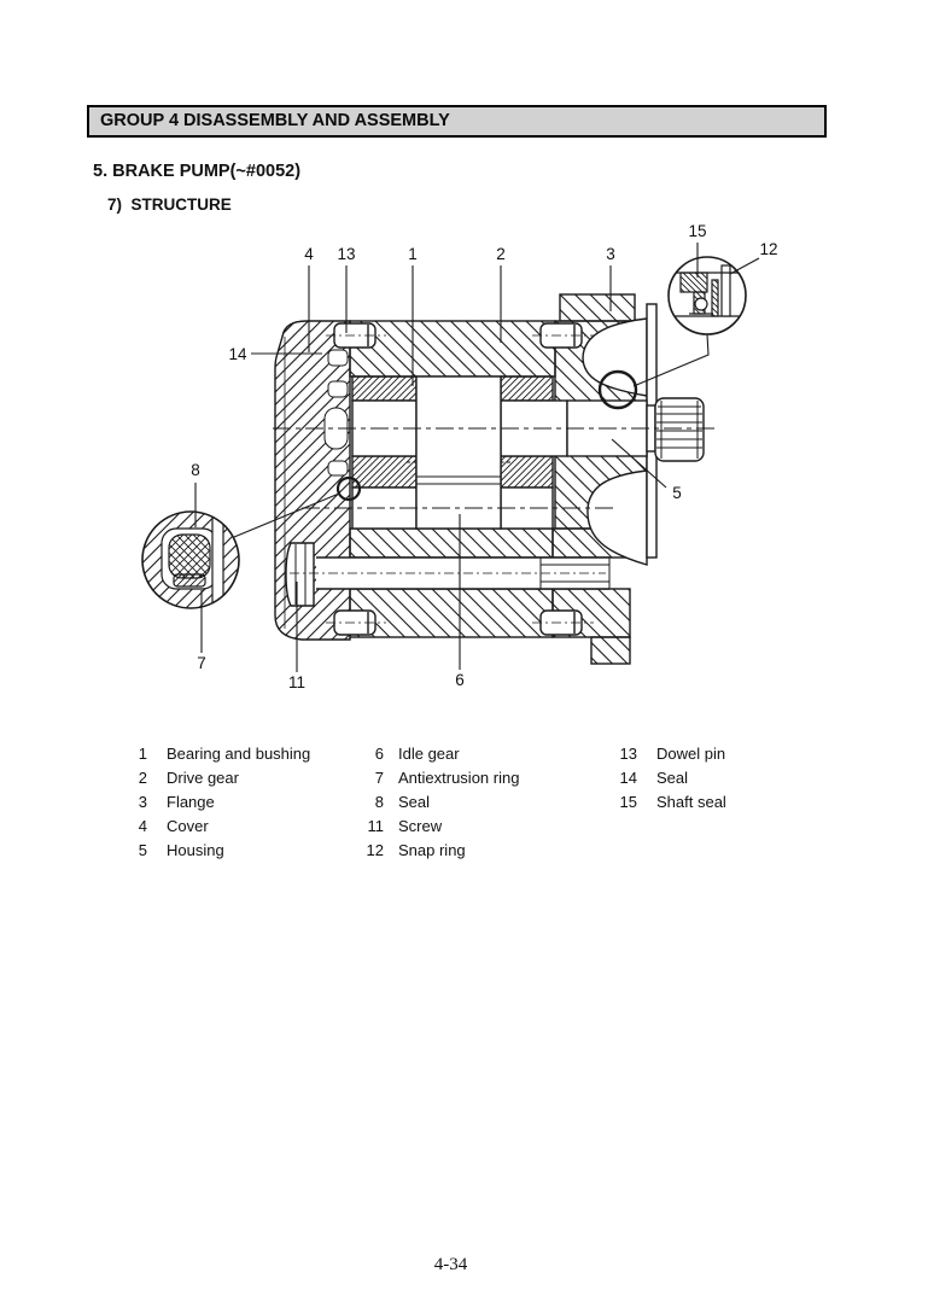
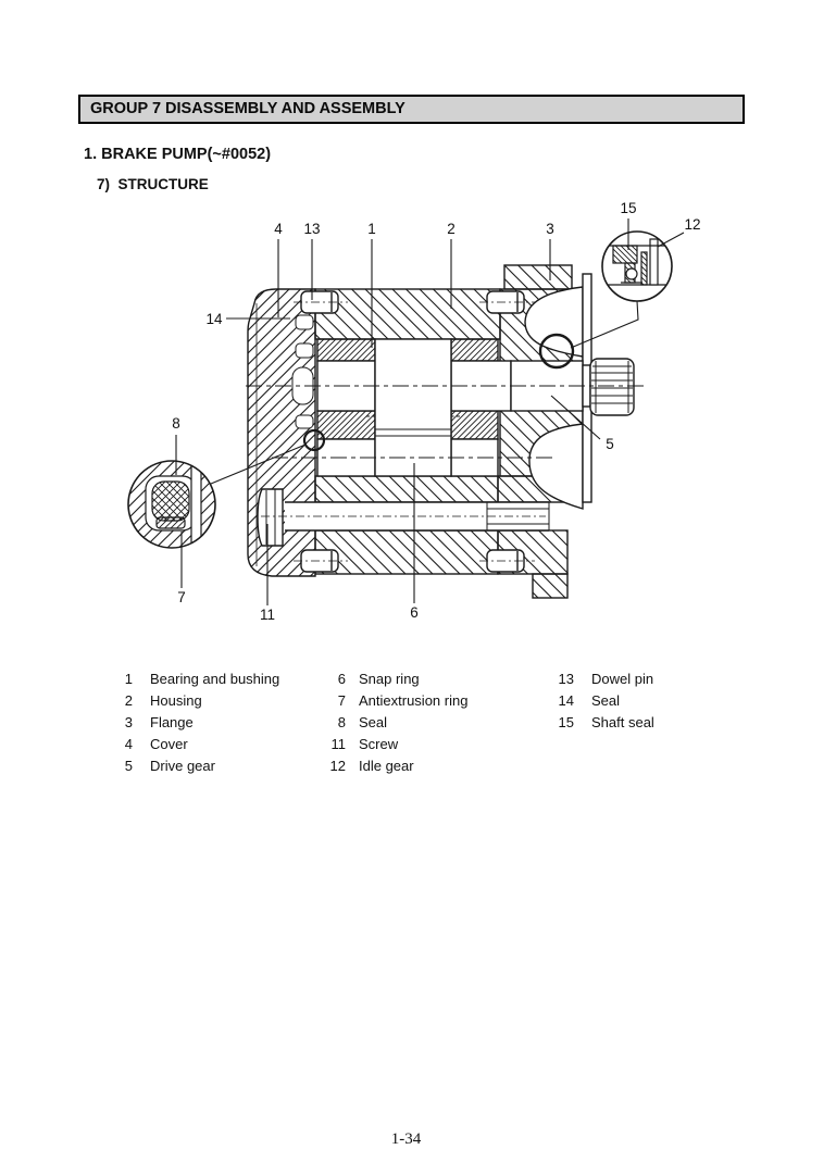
- GROUP 4 DISASSEMBLY AND ASSEMBLY
+ GROUP 7 DISASSEMBLY AND ASSEMBLY
- 5. BRAKE PUMP(~#0052)
+ 1. BRAKE PUMP(~#0052)
  7) STRUCTURE
  4
  13
  1
  2
  3
  15
  12
  14
  8
  5
  7
  11
  6
  1 Bearing and bushing
- 2 Drive gear
+ 2 Housing
  3 Flange
  4 Cover
- 5 Housing
+ 5 Drive gear
- 6 Idle gear
+ 6 Snap ring
  7 Antiextrusion ring
  8 Seal
  11 Screw
- 12 Snap ring
+ 12 Idle gear
  13 Dowel pin
  14 Seal
  15 Shaft seal
- 4-34
+ 1-34
